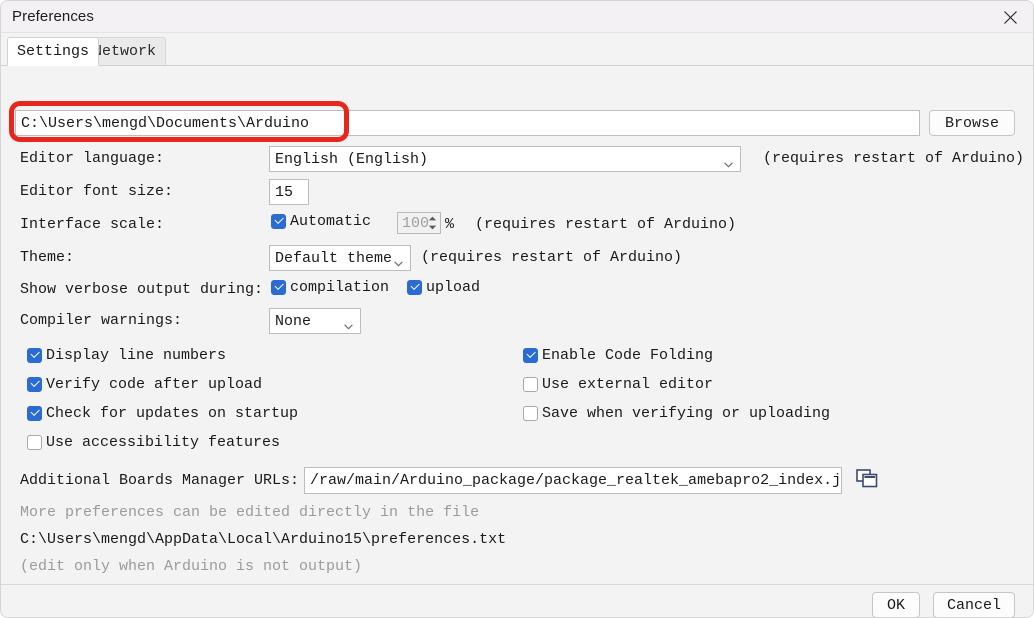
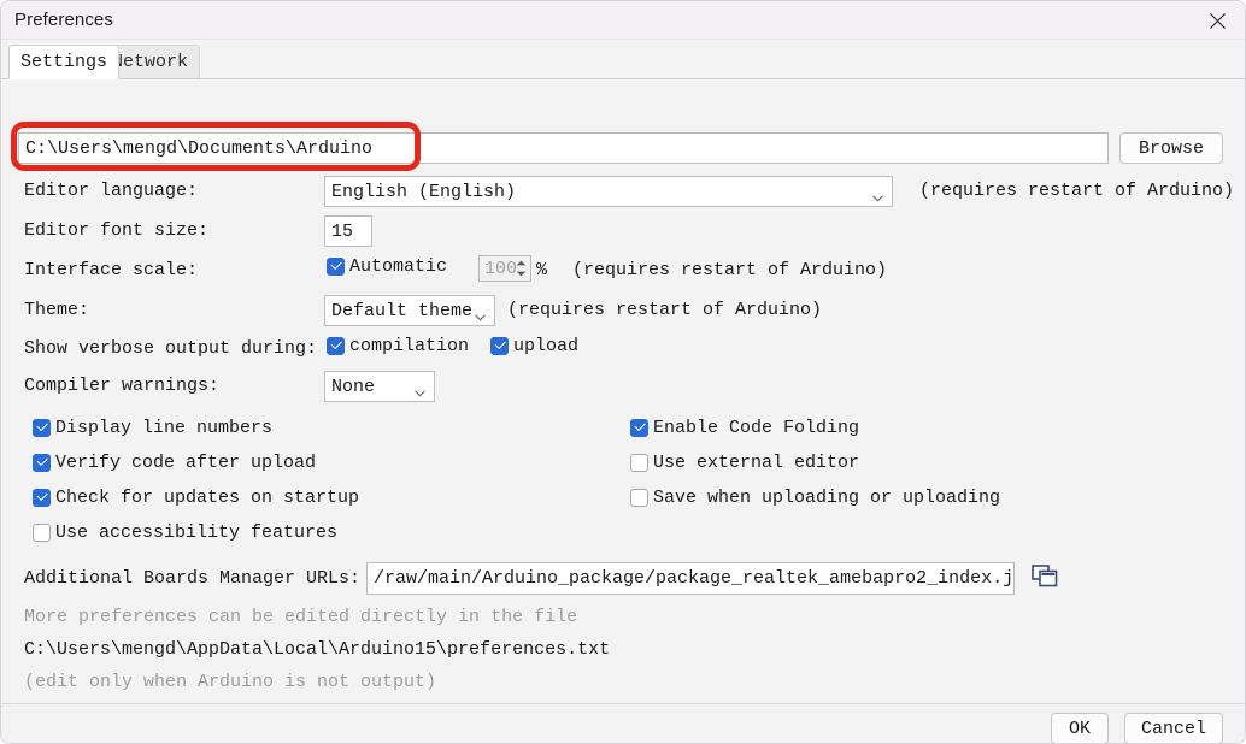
  Preferences
  Settings
  etwork
  C:\Users\mengd\Documents\Arduino
  Browse
  Editor language:
  English (English)
  (requires restart of Arduino)
  Editor font size:
  15
  Interface scale:
  Automatic
  100
  %
  (requires restart of Arduino)
  Theme:
  Default theme
  (requires restart of Arduino)
  Show verbose output during:
  compilation
  upload
  Compiler warnings:
  None
  Display line numbers
  Verify code after upload
  Check for updates on startup
  Use accessibility features
  Enable Code Folding
  Use external editor
- Save when verifying or uploading
+ Save when uploading or uploading
  Additional Boards Manager URLs:
  /raw/main/Arduino_package/package_realtek_amebapro2_index.j
  More preferences can be edited directly in the file
  C:\Users\mengd\AppData\Local\Arduino15\preferences.txt
  (edit only when Arduino is not output)
  OK
  Cancel
